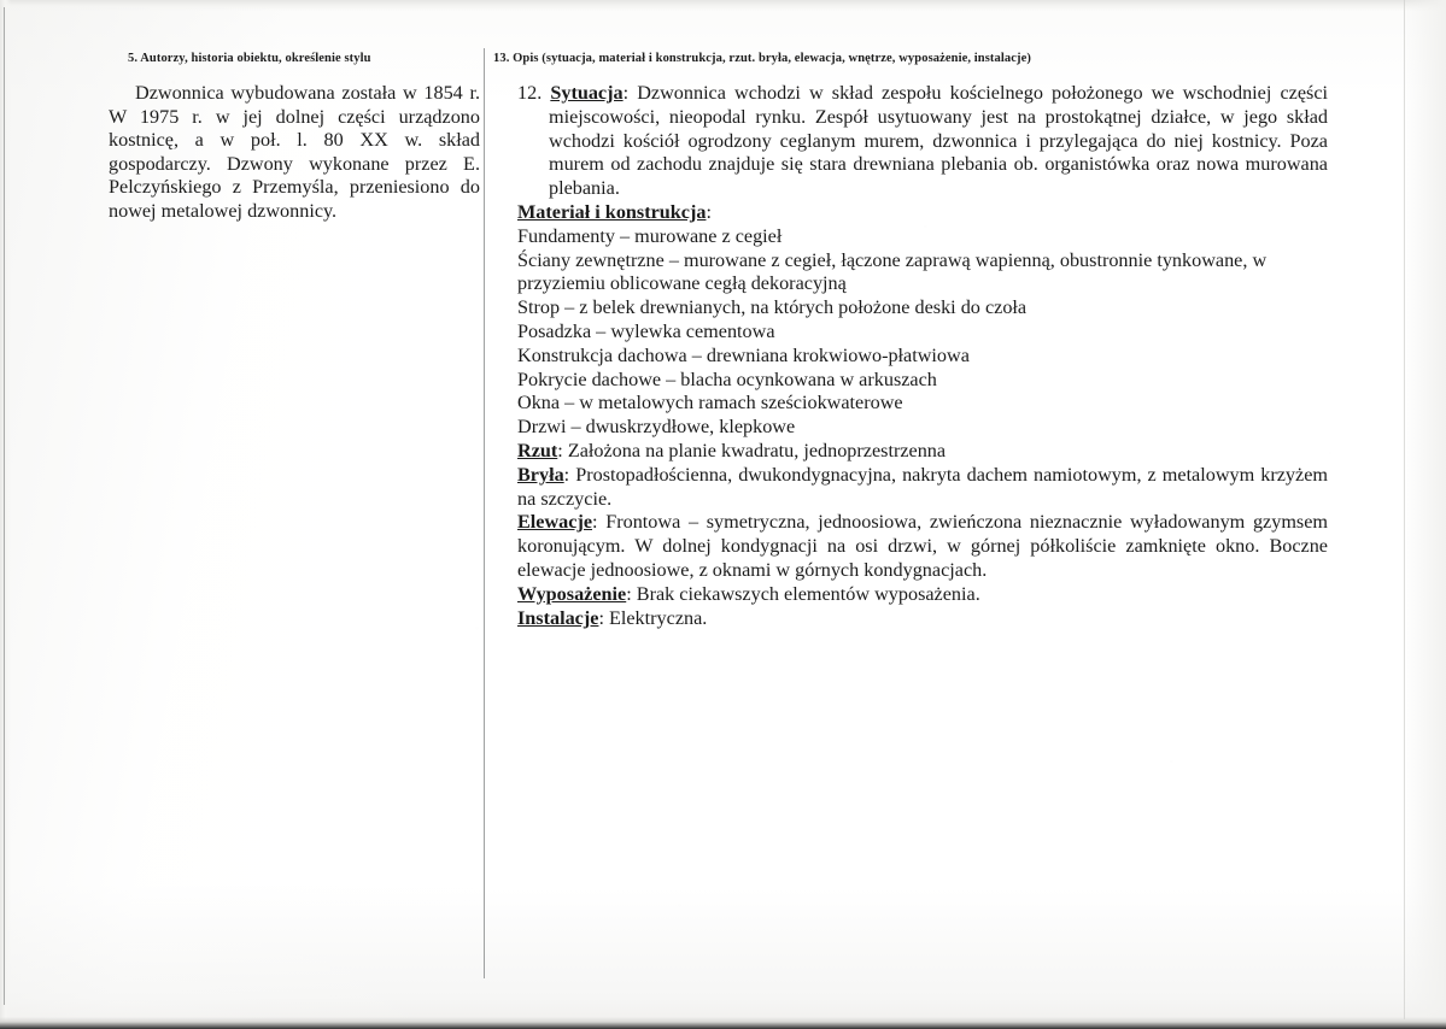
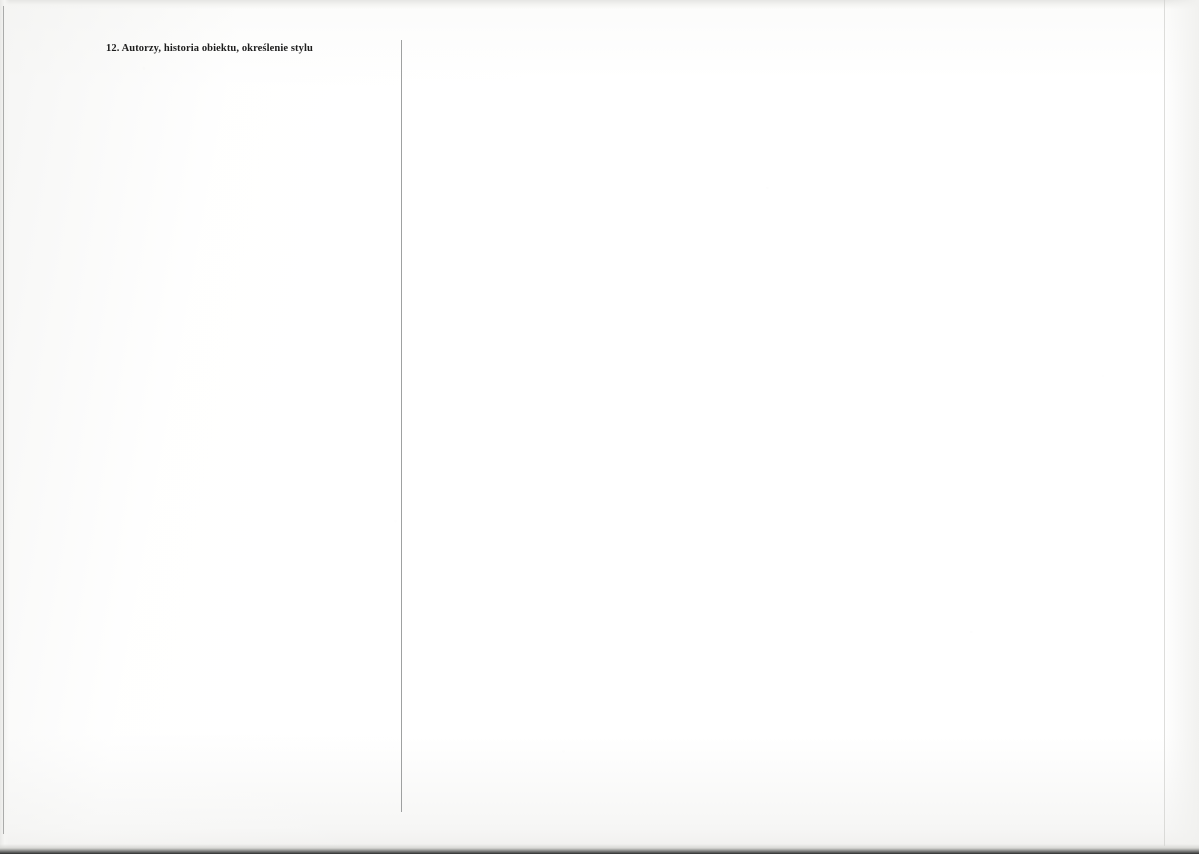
- 5. Autorzy, historia obiektu, określenie stylu
+ 12. Autorzy, historia obiektu, określenie stylu
- Dzwonnica wybudowana została w 1854 r. W 1975 r. w jej dolnej części urządzono kostnicę, a w poł. l. 80 XX w. skład gospodarczy. Dzwony wykonane przez E. Pelczyńskiego z Przemyśla, przeniesiono do nowej metalowej dzwonnicy.
- 13. Opis (sytuacja, materiał i konstrukcja, rzut. bryła, elewacja, wnętrze, wyposażenie, instalacje)
- 12. Sytuacja: Dzwonnica wchodzi w skład zespołu kościelnego położonego we wschodniej części miejscowości, nieopodal rynku. Zespół usytuowany jest na prostokątnej działce, w jego skład wchodzi kościół ogrodzony ceglanym murem, dzwonnica i przylegająca do niej kostnicy. Poza murem od zachodu znajduje się stara drewniana plebania ob. organistówka oraz nowa murowana plebania.
- Materiał i konstrukcja:
- Fundamenty – murowane z cegieł
- Ściany zewnętrzne – murowane z cegieł, łączone zaprawą wapienną, obustronnie tynkowane, w przyziemiu oblicowane cegłą dekoracyjną
- Strop – z belek drewnianych, na których położone deski do czoła
- Posadzka – wylewka cementowa
- Konstrukcja dachowa – drewniana krokwiowo-płatwiowa
- Pokrycie dachowe – blacha ocynkowana w arkuszach
- Okna – w metalowych ramach sześciokwaterowe
- Drzwi – dwuskrzydłowe, klepkowe
- Rzut: Założona na planie kwadratu, jednoprzestrzenna
- Bryła: Prostopadłościenna, dwukondygnacyjna, nakryta dachem namiotowym, z metalowym krzyżem na szczycie.
- Elewacje: Frontowa – symetryczna, jednoosiowa, zwieńczona nieznacznie wyładowanym gzymsem koronującym. W dolnej kondygnacji na osi drzwi, w górnej półkoliście zamknięte okno. Boczne elewacje jednoosiowe, z oknami w górnych kondygnacjach.
- Wyposażenie: Brak ciekawszych elementów wyposażenia.
- Instalacje: Elektryczna.
